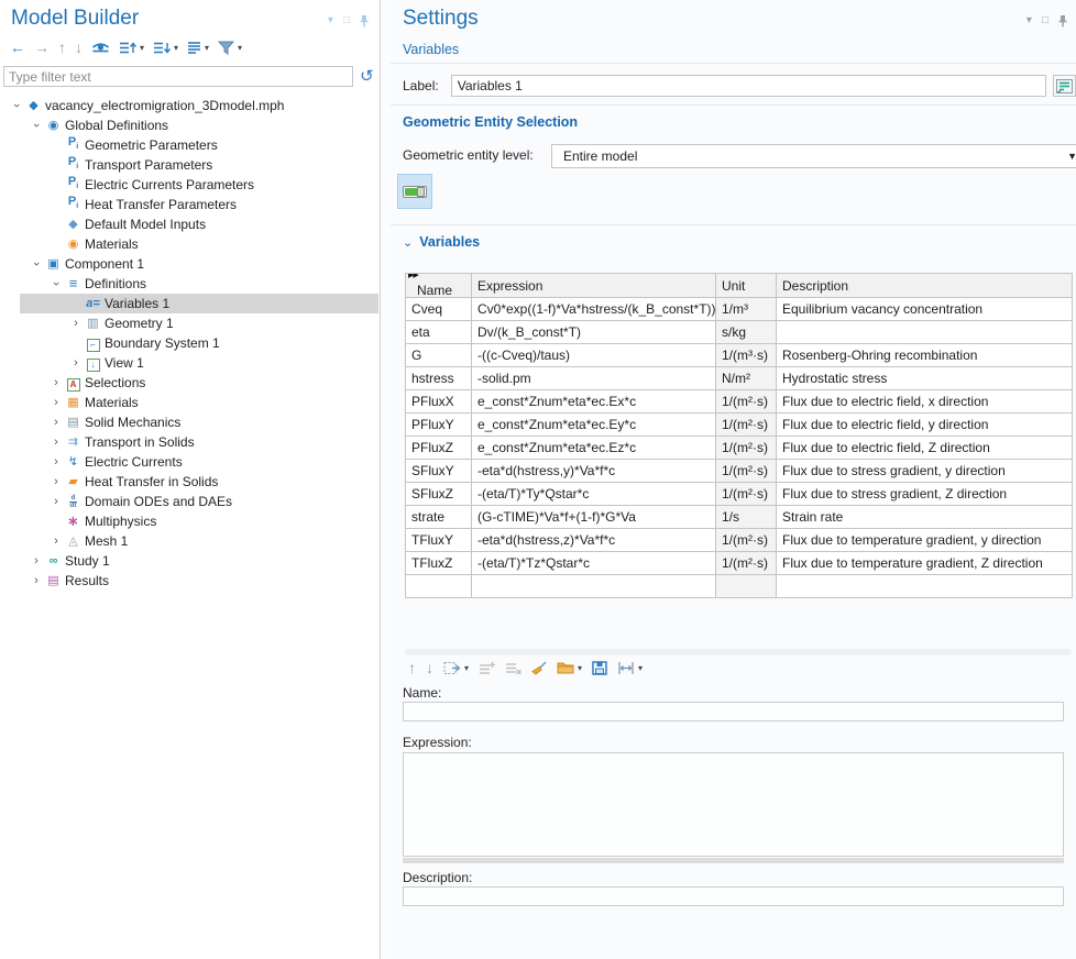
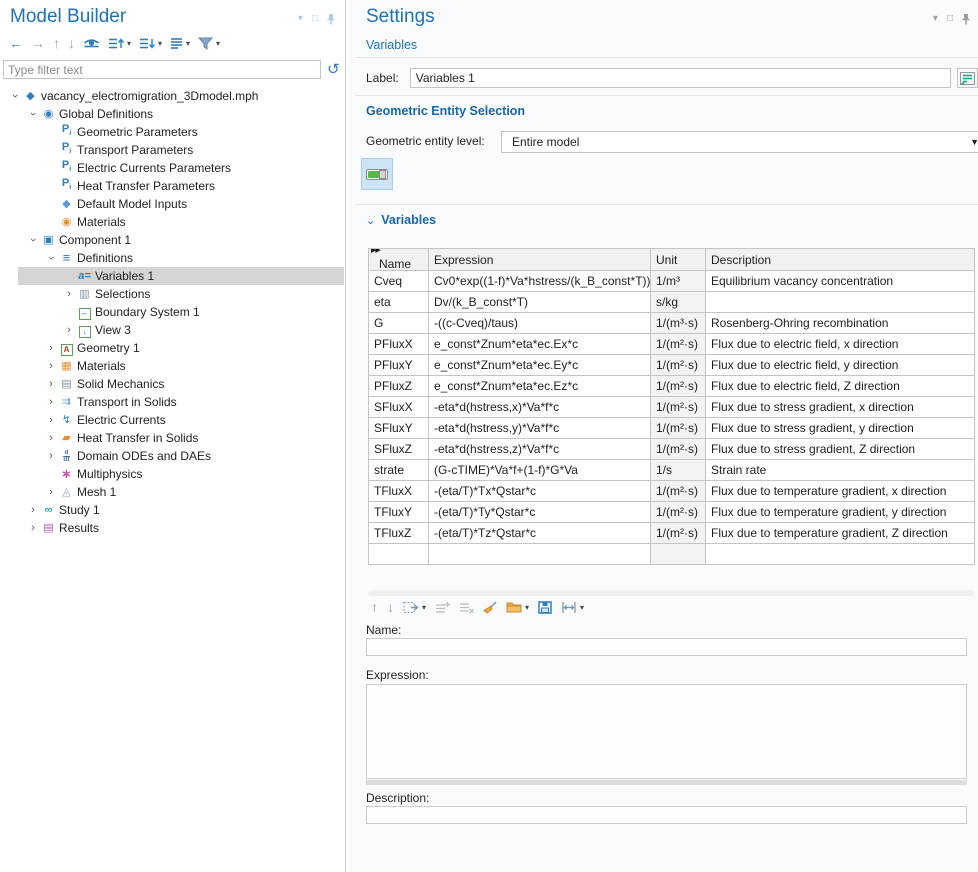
  Model Builder
  ▾
  □
  ←
  →
  ↑
  ↓
  ▾
  ▾
  ▾
  ▾
  Type filter text
  ◆
  vacancy_electromigration_3Dmodel.mph
  ◉
  Global Definitions
  Geometric Parameters
  Transport Parameters
  Electric Currents Parameters
  Heat Transfer Parameters
  ◆
  Default Model Inputs
  ◉
  Materials
  ▣
  Component 1
  ≡
  Definitions
  a=
  Variables 1
  ›
  ▥
- Geometry 1
+ Selections
  ⌐
  Boundary System 1
  ›
  ↓
- View 1
+ View 3
  ›
  A
- Selections
+ Geometry 1
  ›
  ▦
  Materials
  ›
  ▤
  Solid Mechanics
  ›
  ⇉
  Transport in Solids
  ›
  ↯
  Electric Currents
  ›
  ▰
  Heat Transfer in Solids
  ›
  Domain ODEs and DAEs
  ∗
  Multiphysics
  ›
  ◬
  Mesh 1
  ›
  ∞
  Study 1
  ›
  ▤
  Results
  Settings
  ▾
  □
  Variables
  Label:
  Variables 1
  Geometric Entity Selection
  Geometric entity level:
  Entire model
  ▼
  ⌄ Variables
  Name	Expression	Unit	Description
  Cveq	Cv0*exp((1-f)*Va*hstress/(k_B_const*T))	1/m³	Equilibrium vacancy concentration
  eta	Dv/(k_B_const*T)	s/kg
  G	-((c-Cveq)/taus)	1/(m³·s)	Rosenberg-Ohring recombination
- hstress	-solid.pm	N/m²	Hydrostatic stress
  PFluxX	e_const*Znum*eta*ec.Ex*c	1/(m²·s)	Flux due to electric field, x direction
  PFluxY	e_const*Znum*eta*ec.Ey*c	1/(m²·s)	Flux due to electric field, y direction
  PFluxZ	e_const*Znum*eta*ec.Ez*c	1/(m²·s)	Flux due to electric field, Z direction
+ SFluxX	-eta*d(hstress,x)*Va*f*c	1/(m²·s)	Flux due to stress gradient, x direction
  SFluxY	-eta*d(hstress,y)*Va*f*c	1/(m²·s)	Flux due to stress gradient, y direction
- SFluxZ	-(eta/T)*Ty*Qstar*c	1/(m²·s)	Flux due to stress gradient, Z direction
+ SFluxZ	-eta*d(hstress,z)*Va*f*c	1/(m²·s)	Flux due to stress gradient, Z direction
  strate	(G-cTIME)*Va*f+(1-f)*G*Va	1/s	Strain rate
+ TFluxX	-(eta/T)*Tx*Qstar*c	1/(m²·s)	Flux due to temperature gradient, x direction
- TFluxY	-eta*d(hstress,z)*Va*f*c	1/(m²·s)	Flux due to temperature gradient, y direction
+ TFluxY	-(eta/T)*Ty*Qstar*c	1/(m²·s)	Flux due to temperature gradient, y direction
  TFluxZ	-(eta/T)*Tz*Qstar*c	1/(m²·s)	Flux due to temperature gradient, Z direction
  ↑
  ↓
  ▾
  ▾
  ▾
  Name:
  Expression:
  Description:
